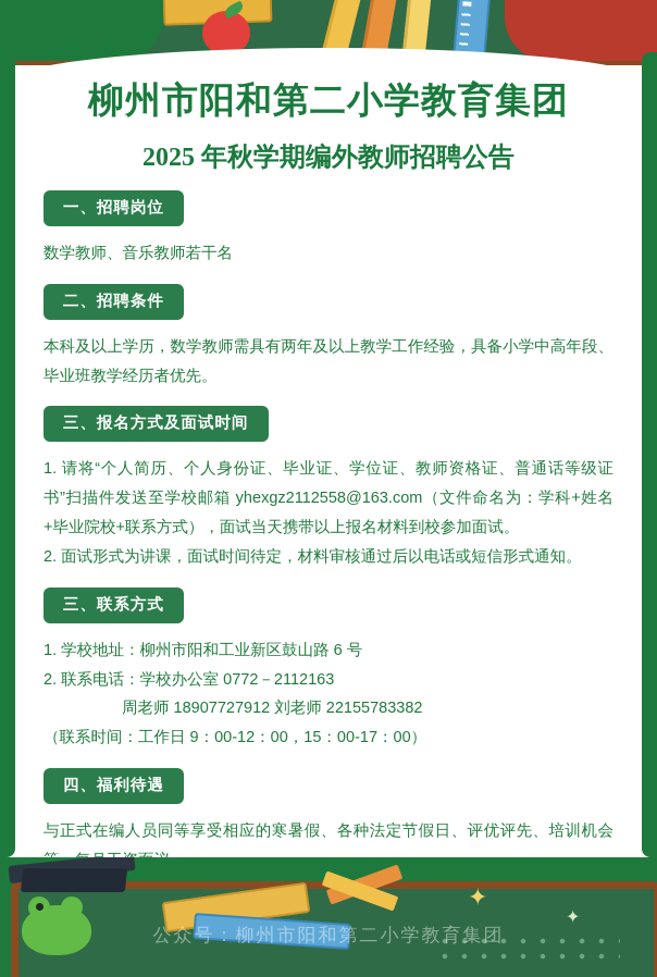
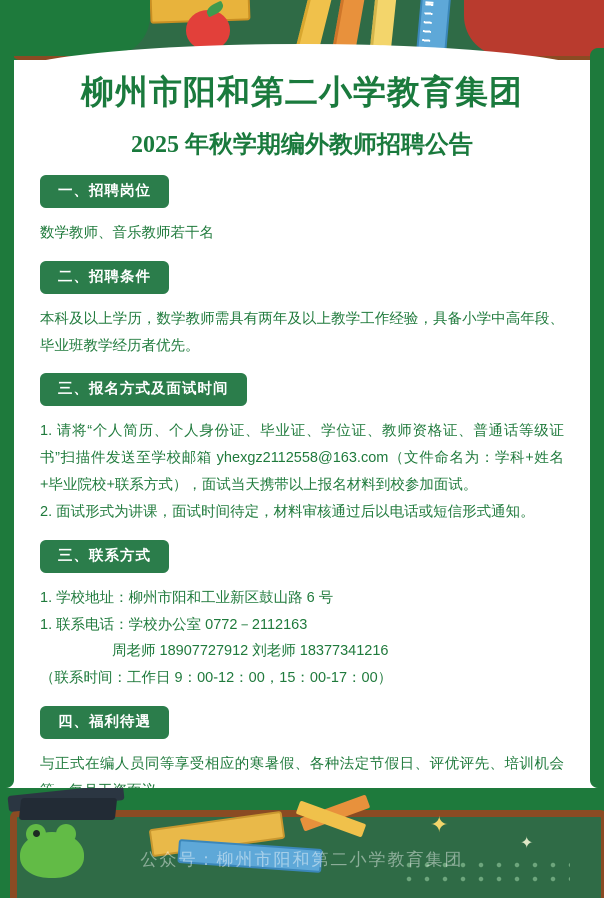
  柳州市阳和第二小学教育集团
  2025 年秋学期编外教师招聘公告
  一、招聘岗位
  数学教师、音乐教师若干名
  二、招聘条件
  本科及以上学历，数学教师需具有两年及以上教学工作经验，具备小学中高年段、毕业班教学经历者优先。
  三、报名方式及面试时间
  1. 请将“个人简历、个人身份证、毕业证、学位证、教师资格证、普通话等级证书”扫描件发送至学校邮箱 yhexgz2112558@163.com（文件命名为：学科+姓名+毕业院校+联系方式），面试当天携带以上报名材料到校参加面试。
  2. 面试形式为讲课，面试时间待定，材料审核通过后以电话或短信形式通知。
  三、联系方式
  1. 学校地址：柳州市阳和工业新区鼓山路 6 号
- 2. 联系电话：学校办公室 0772－2112163
+ 1. 联系电话：学校办公室 0772－2112163
- 周老师 18907727912 刘老师 22155783382
+ 周老师 18907727912 刘老师 18377341216
  （联系时间：工作日 9：00-12：00，15：00-17：00）
  四、福利待遇
  与正式在编人员同等享受相应的寒暑假、各种法定节假日、评优评先、培训机会
  ✦
  ✦
  公众号：柳州市阳和第二小学教育集团
